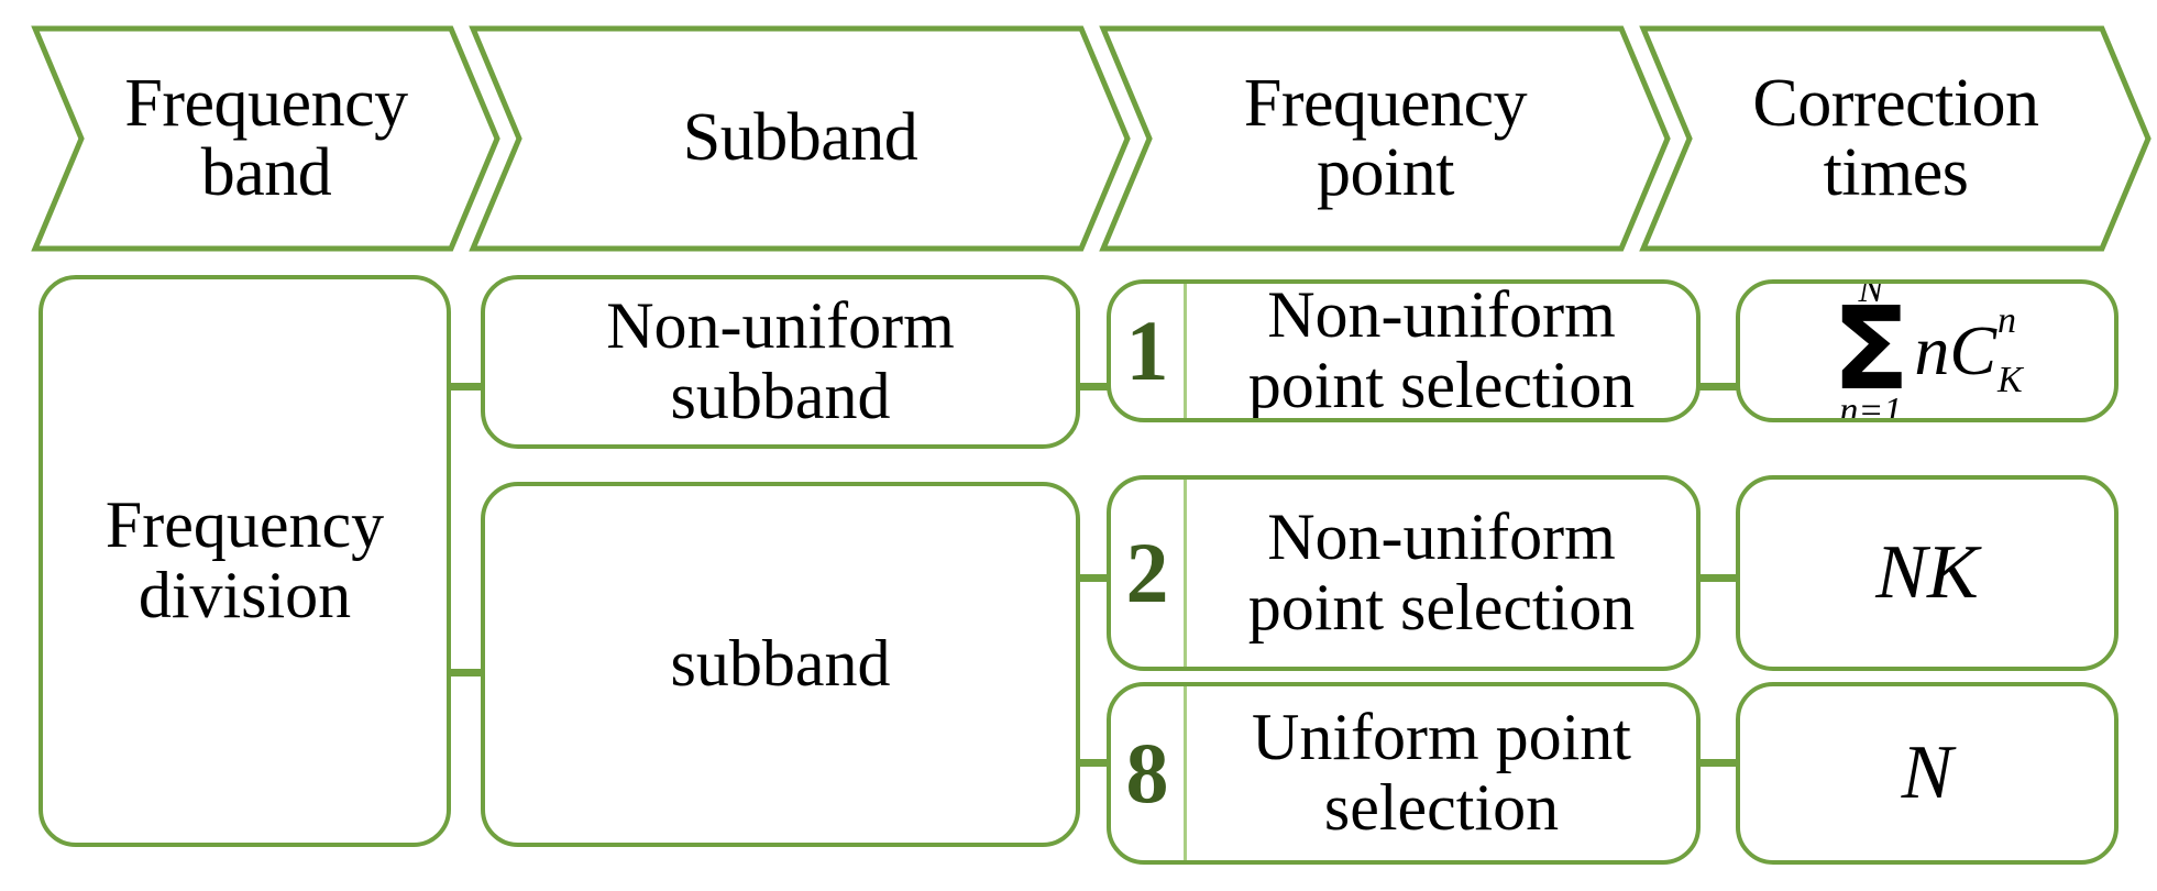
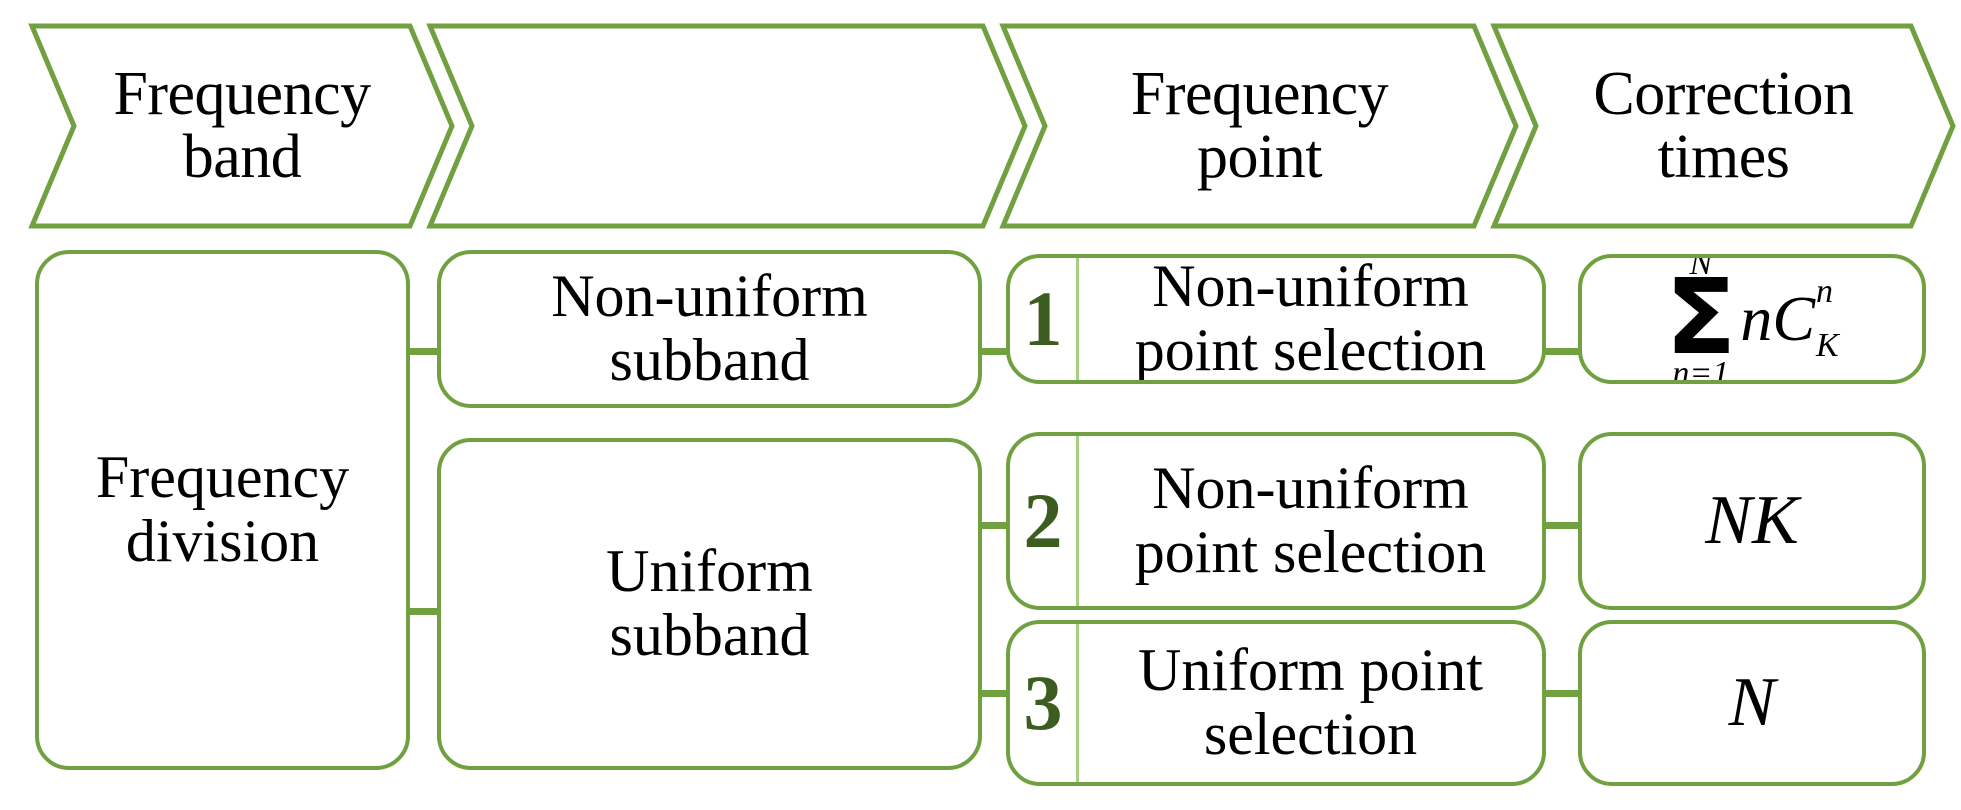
  Frequency
  band
- Subband
  Frequency
  point
  Correction
  times
  Frequency
  division
  Non-uniform
  subband
+ Uniform
  subband
  1
  Non-uniform
  point selection
  2
  Non-uniform
  point selection
- 8
+ 3
  Uniform point
  selection
  N
  Σ
  n=1
  nC
  n
  K
  NK
  N
